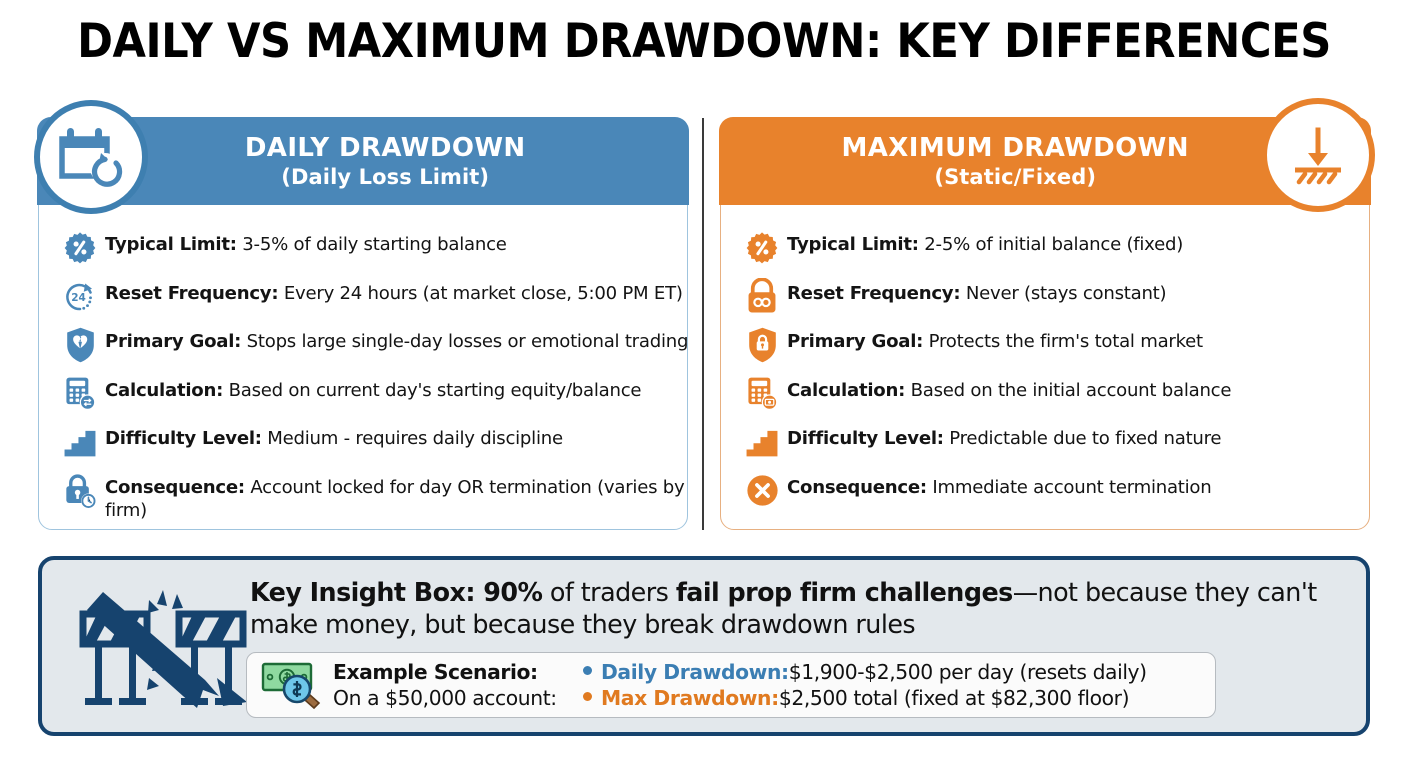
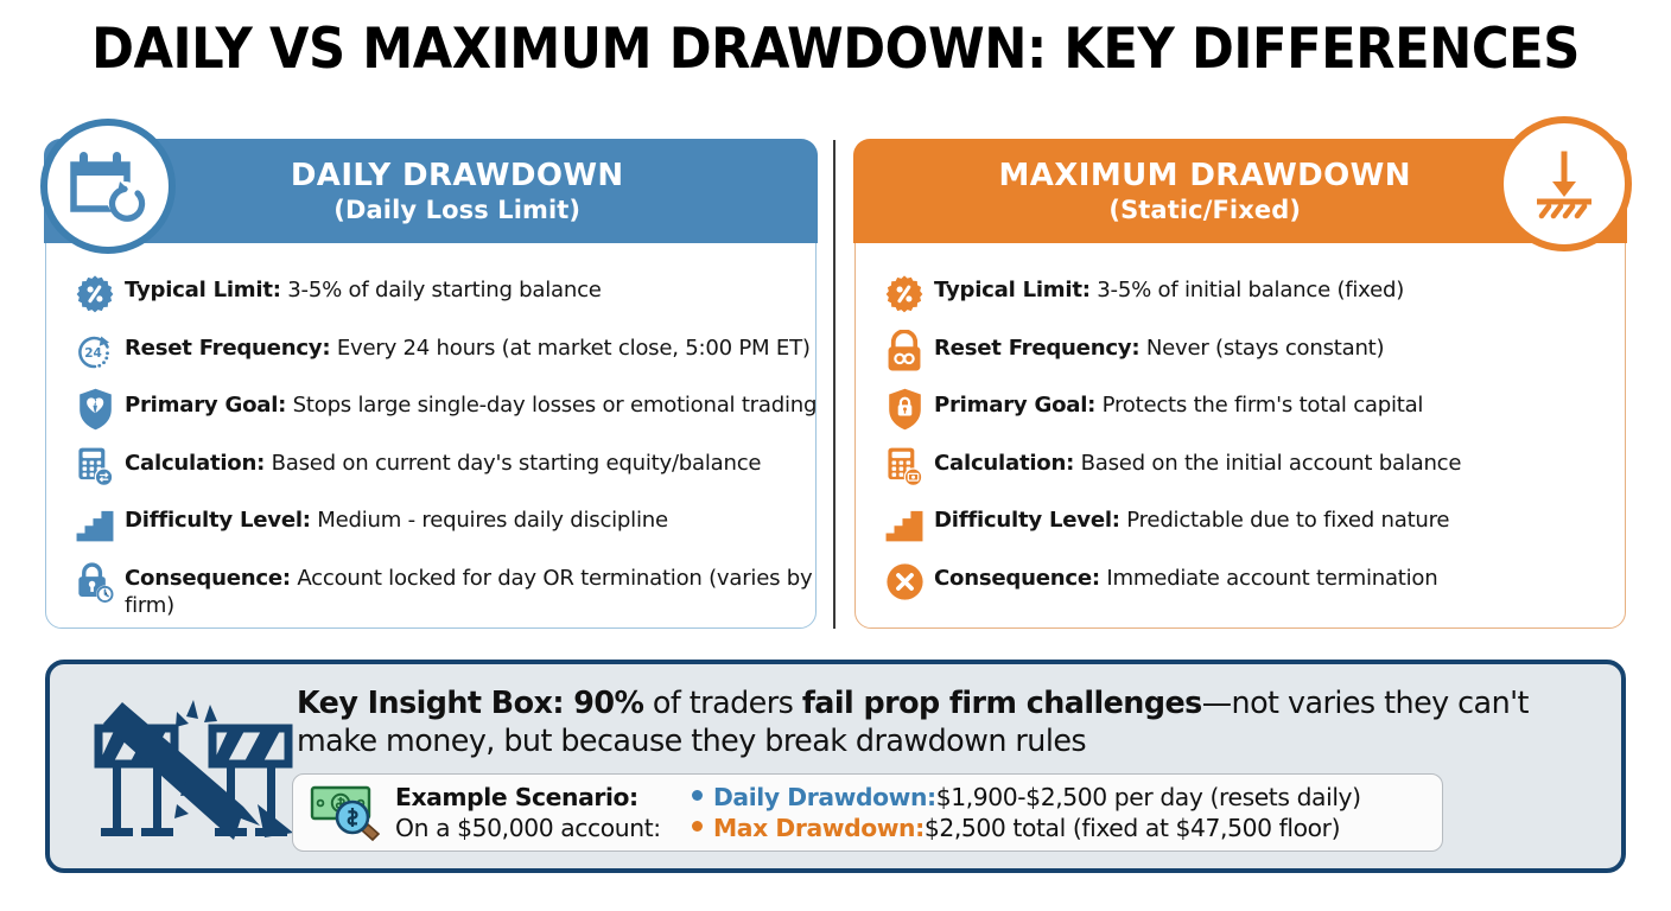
  DAILY VS MAXIMUM DRAWDOWN: KEY DIFFERENCES
  DAILY DRAWDOWN
  (Daily Loss Limit)
  Typical Limit: 3-5% of daily starting balance
  24
  Reset Frequency: Every 24 hours (at market close, 5:00 PM ET)
  Primary Goal: Stops large single-day losses or emotional trading
  Calculation: Based on current day's starting equity/balance
  Difficulty Level: Medium - requires daily discipline
  Consequence: Account locked for day OR termination (varies by firm)
  MAXIMUM DRAWDOWN
  (Static/Fixed)
- Typical Limit: 2-5% of initial balance (fixed)
+ Typical Limit: 3-5% of initial balance (fixed)
  Reset Frequency: Never (stays constant)
- Primary Goal: Protects the firm's total market
+ Primary Goal: Protects the firm's total capital
  Calculation: Based on the initial account balance
  Difficulty Level: Predictable due to fixed nature
  Consequence: Immediate account termination
- Key Insight Box: 90% of traders fail prop firm challenges—not because they can't make money, but because they break drawdown rules
+ Key Insight Box: 90% of traders fail prop firm challenges—not varies they can't make money, but because they break drawdown rules
  Example Scenario:
  On a $50,000 account:
  Daily Drawdown:
  $1,900-$2,500 per day (resets daily)
  Max Drawdown:
- $2,500 total (fixed at $82,300 floor)
+ $2,500 total (fixed at $47,500 floor)
